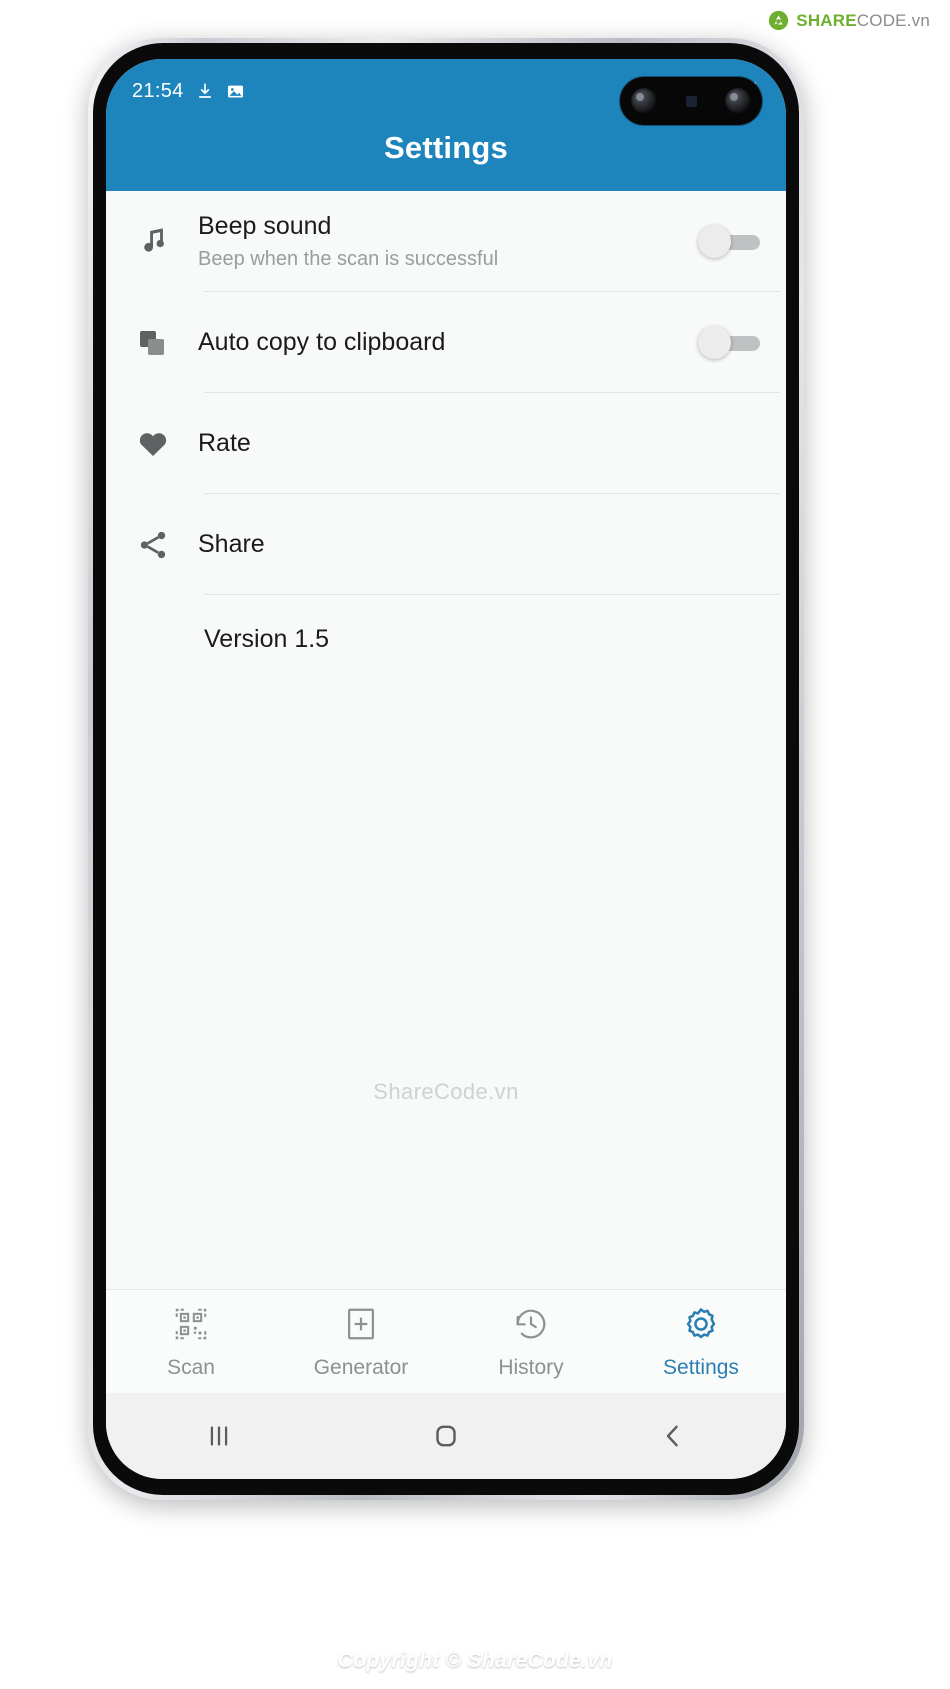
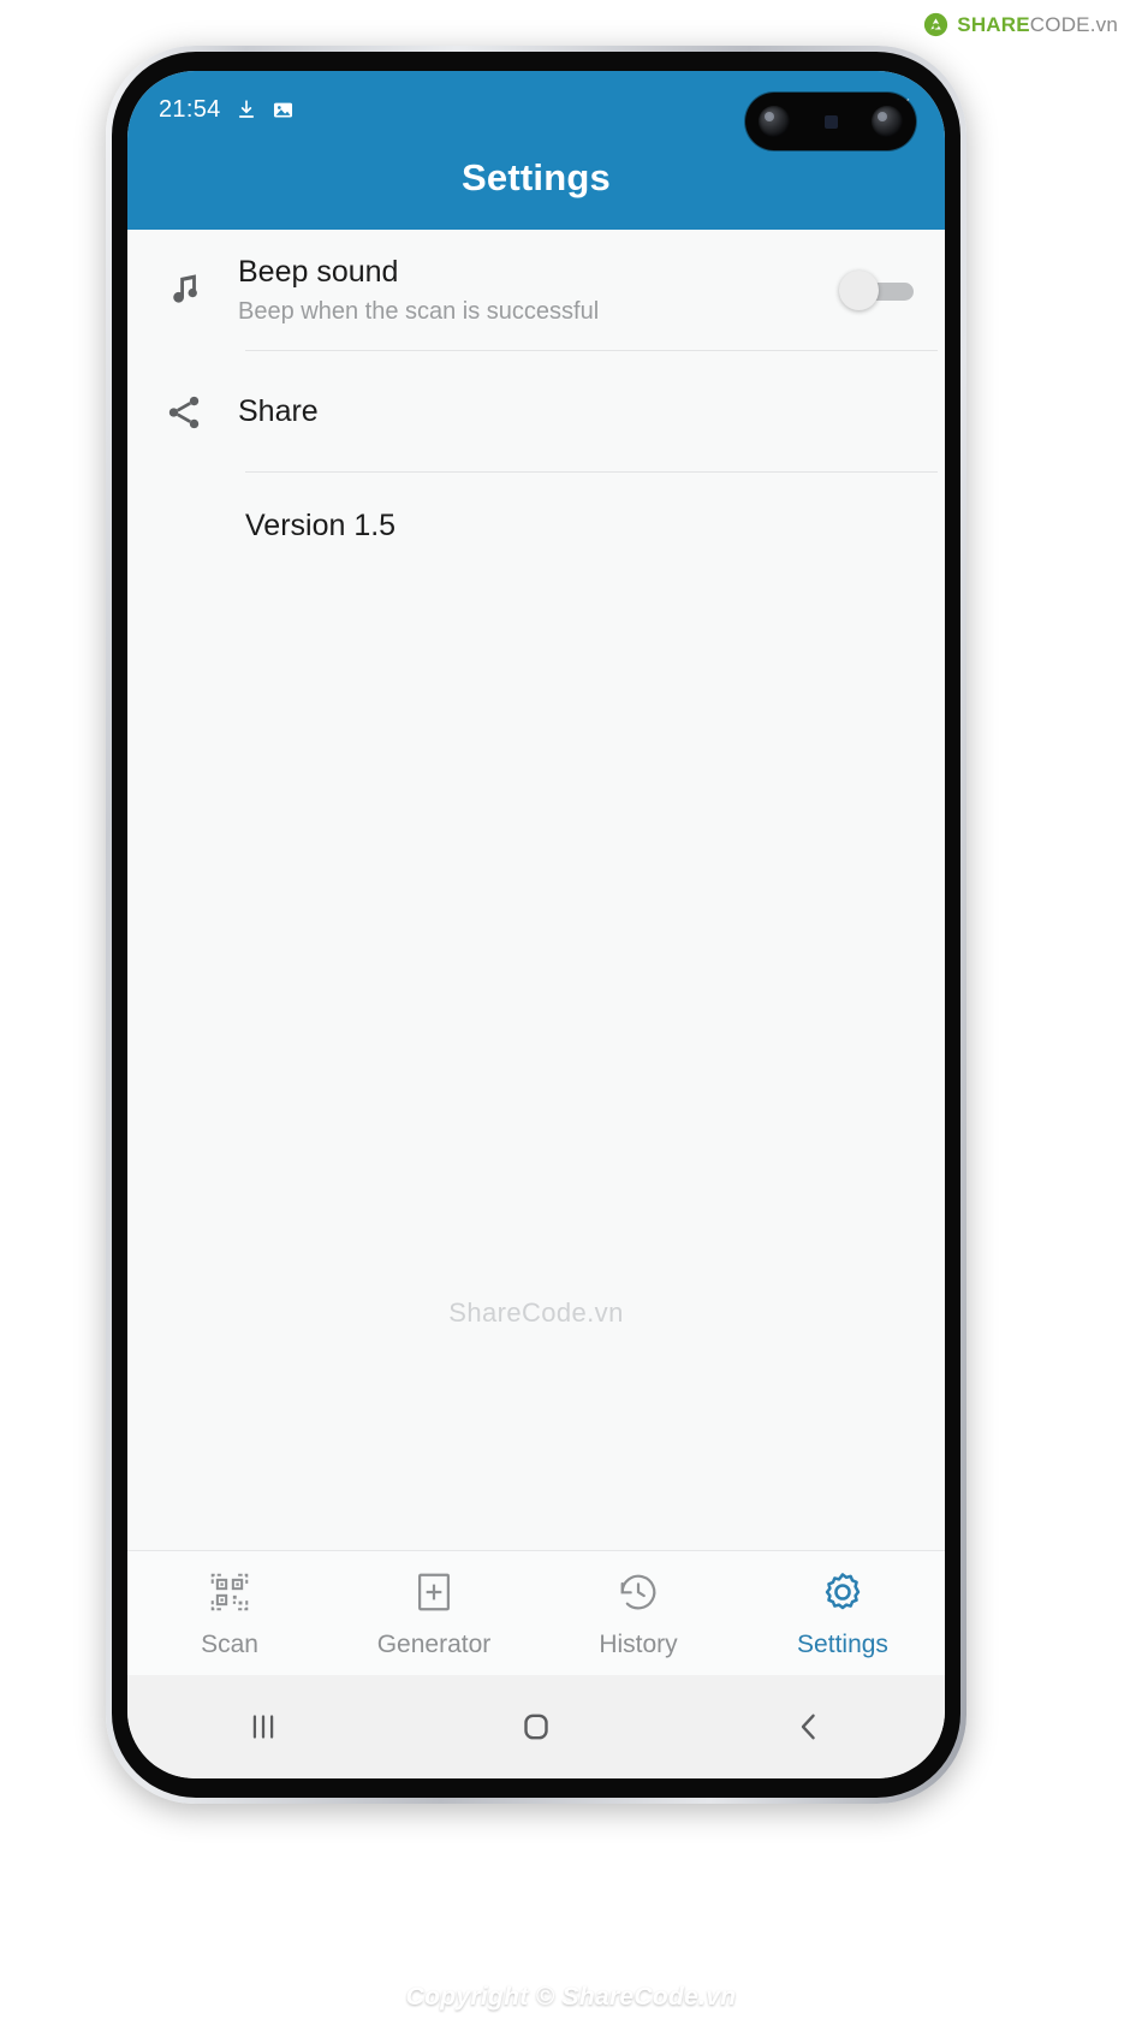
  SHARECODE.vn
  21:54
  Settings
  Beep sound
  Beep when the scan is successful
- Auto copy to clipboard
- Rate
  Share
  Version 1.5
  ShareCode.vn
  Scan
  Generator
  History
  Settings
  Copyright © ShareCode.vn
